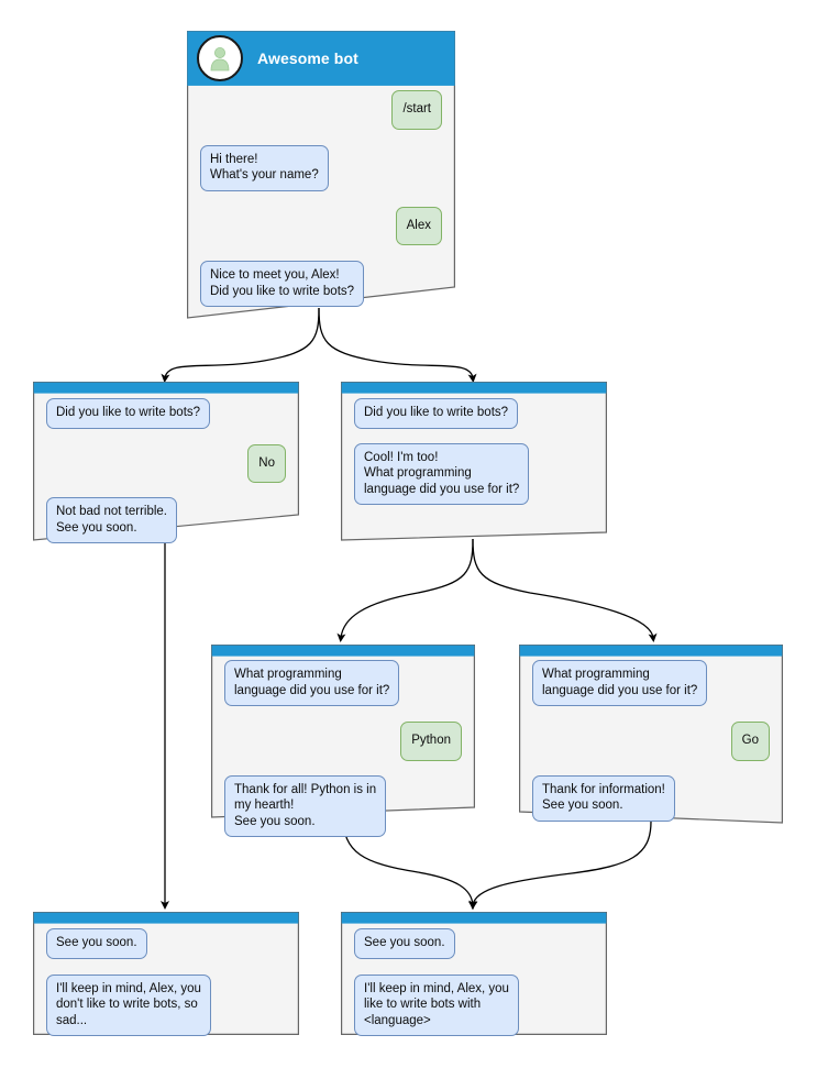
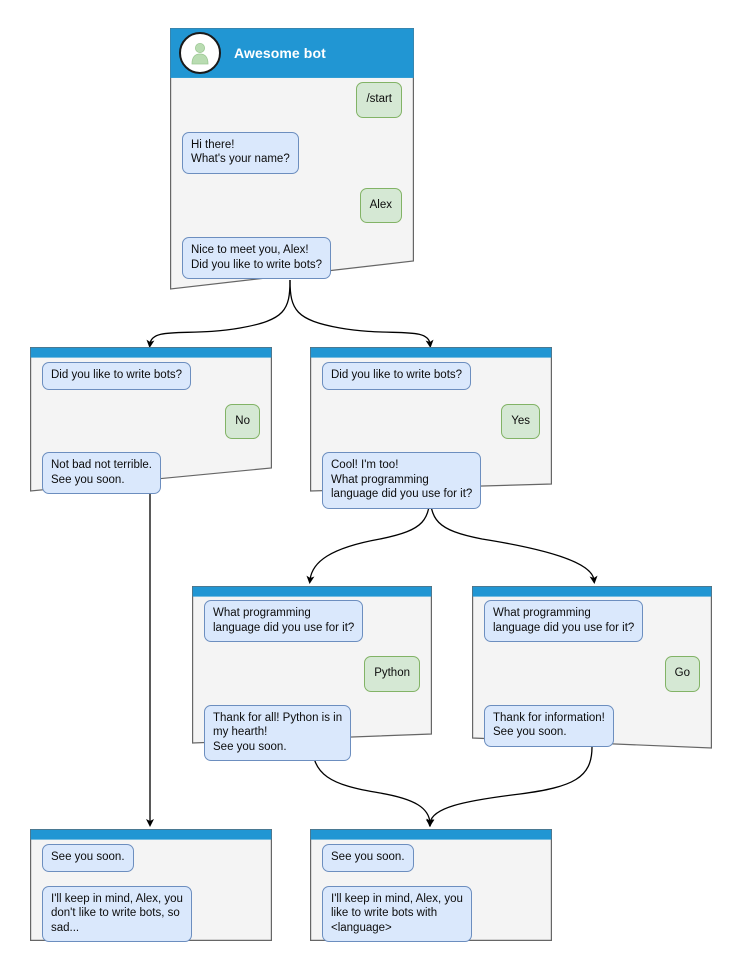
  Awesome bot
  /start
  Hi there!
  What's your name?
  Alex
  Nice to meet you, Alex!
  Did you like to write bots?
  Did you like to write bots?
  No
  Not bad not terrible.
  See you soon.
  Did you like to write bots?
+ Yes
  Cool! I'm too!
  What programming
  language did you use for it?
  What programming
  language did you use for it?
  Python
  Thank for all! Python is in
  my hearth!
  See you soon.
  What programming
  language did you use for it?
  Go
  Thank for information!
  See you soon.
  See you soon.
  I'll keep in mind, Alex, you
  don't like to write bots, so
  sad...
  See you soon.
  I'll keep in mind, Alex, you
  like to write bots with
  <language>
